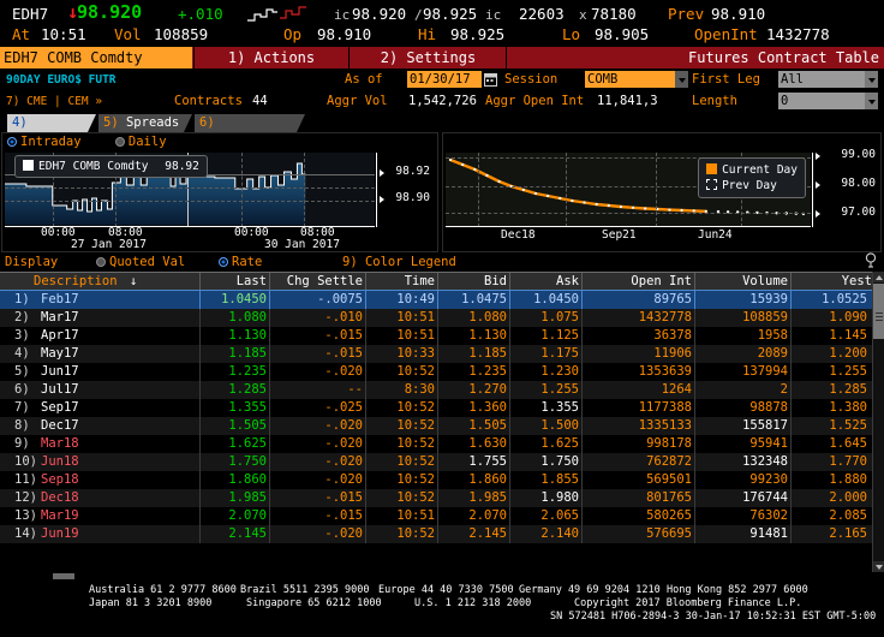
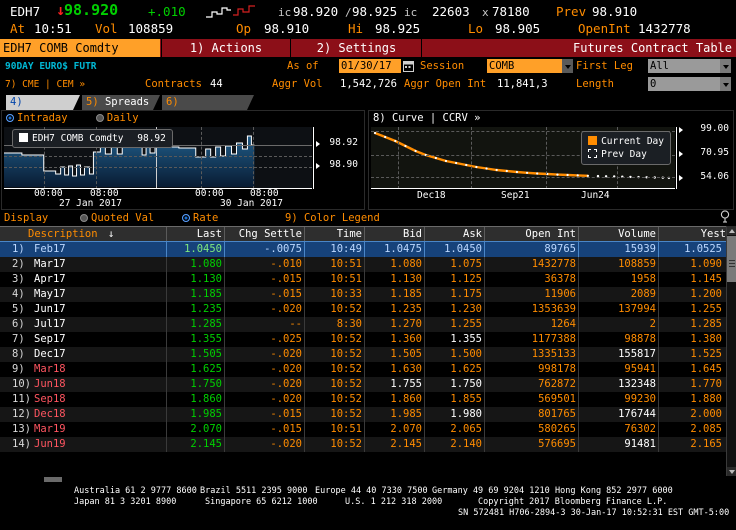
  EDH7
  ↓
  98.920
  +.010
  ic
  98.920
  /
  98.925
  ic
  22603
  x
  78180
  Prev
  98.910
  At
  10:51
  Vol
  108859
  Op
  98.910
  Hi
  98.925
  Lo
  98.905
  OpenInt
  1432778
  EDH7 COMB Comdty
  1) Actions
  2) Settings
  Futures Contract Table
  90DAY EURO$ FUTR
  7) CME | CEM »
  Contracts
  44
  As of
  01/30/17
  Session
  COMB
  Aggr Vol
  1,542,726
  Aggr Open Int
  11,841,3
  First Leg
  All
  Length
  0
  5) Spreads
  Intraday Daily
  98.92
  98.90
  00:00
  08:00
  00:00
  08:00
  27 Jan 2017
  30 Jan 2017
  EDH7 COMB Comdty 98.92
+ 8) Curve | CCRV »
  99.00
- 98.00
+ 70.95
- 97.00
+ 54.06
  Dec18
  Sep21
  Jun24
  Current Day
  Prev Day
  Display
  Quoted Val
  Rate
  9) Color Legend
  Description
  ↓
  Last
  Chg Settle
  Time
  Bid
  Ask
  Open Int
  Volume
  1)
  Feb17
  1.0450
  -.0075
  10:49
  1.0475
  1.0450
  89765
  15939
  1.0525
  2)
  Mar17
  1.080
  -.010
  10:51
  1.080
  1.075
  1432778
  108859
  1.090
  3)
  Apr17
  1.130
  -.015
  10:51
  1.130
  1.125
  36378
  1958
  1.145
  4)
  May17
  1.185
  -.015
  10:33
  1.185
  1.175
  11906
  2089
  1.200
  5)
  Jun17
  1.235
  -.020
  10:52
  1.235
  1.230
  1353639
  137994
  1.255
  6)
  Jul17
  1.285
  --
  8:30
  1.270
  1.255
  1264
  2
  1.285
  7)
  Sep17
  1.355
  -.025
  10:52
  1.360
  1.355
  1177388
  98878
  1.380
  8)
  Dec17
  1.505
  -.020
  10:52
  1.505
  1.500
  1335133
  155817
  1.525
  9)
  Mar18
  1.625
  -.020
  10:52
  1.630
  1.625
  998178
  95941
  1.645
  10)
  Jun18
  1.750
  -.020
  10:52
  1.755
  1.750
  762872
  132348
  1.770
  11)
  Sep18
  1.860
  -.020
  10:52
  1.860
  1.855
  569501
  99230
  1.880
  12)
  Dec18
  1.985
  -.015
  10:52
  1.985
  1.980
  801765
  176744
  2.000
  13)
  Mar19
  2.070
  -.015
  10:51
  2.070
  2.065
  580265
  76302
  2.085
  14)
  Jun19
  2.145
  -.020
  10:52
  2.145
  2.140
  576695
  91481
  2.165
  Australia 61 2 9777 8600
  Brazil 5511 2395 9000
  Europe 44 40 7330 7500
  Germany 49 69 9204 1210
  Hong Kong 852 2977 6000
  Japan 81 3 3201 8900
  Singapore 65 6212 1000
  U.S. 1 212 318 2000
  Copyright 2017 Bloomberg Finance L.P.
  SN 572481 H706-2894-3 30-Jan-17 10:52:31 EST GMT-5:00
